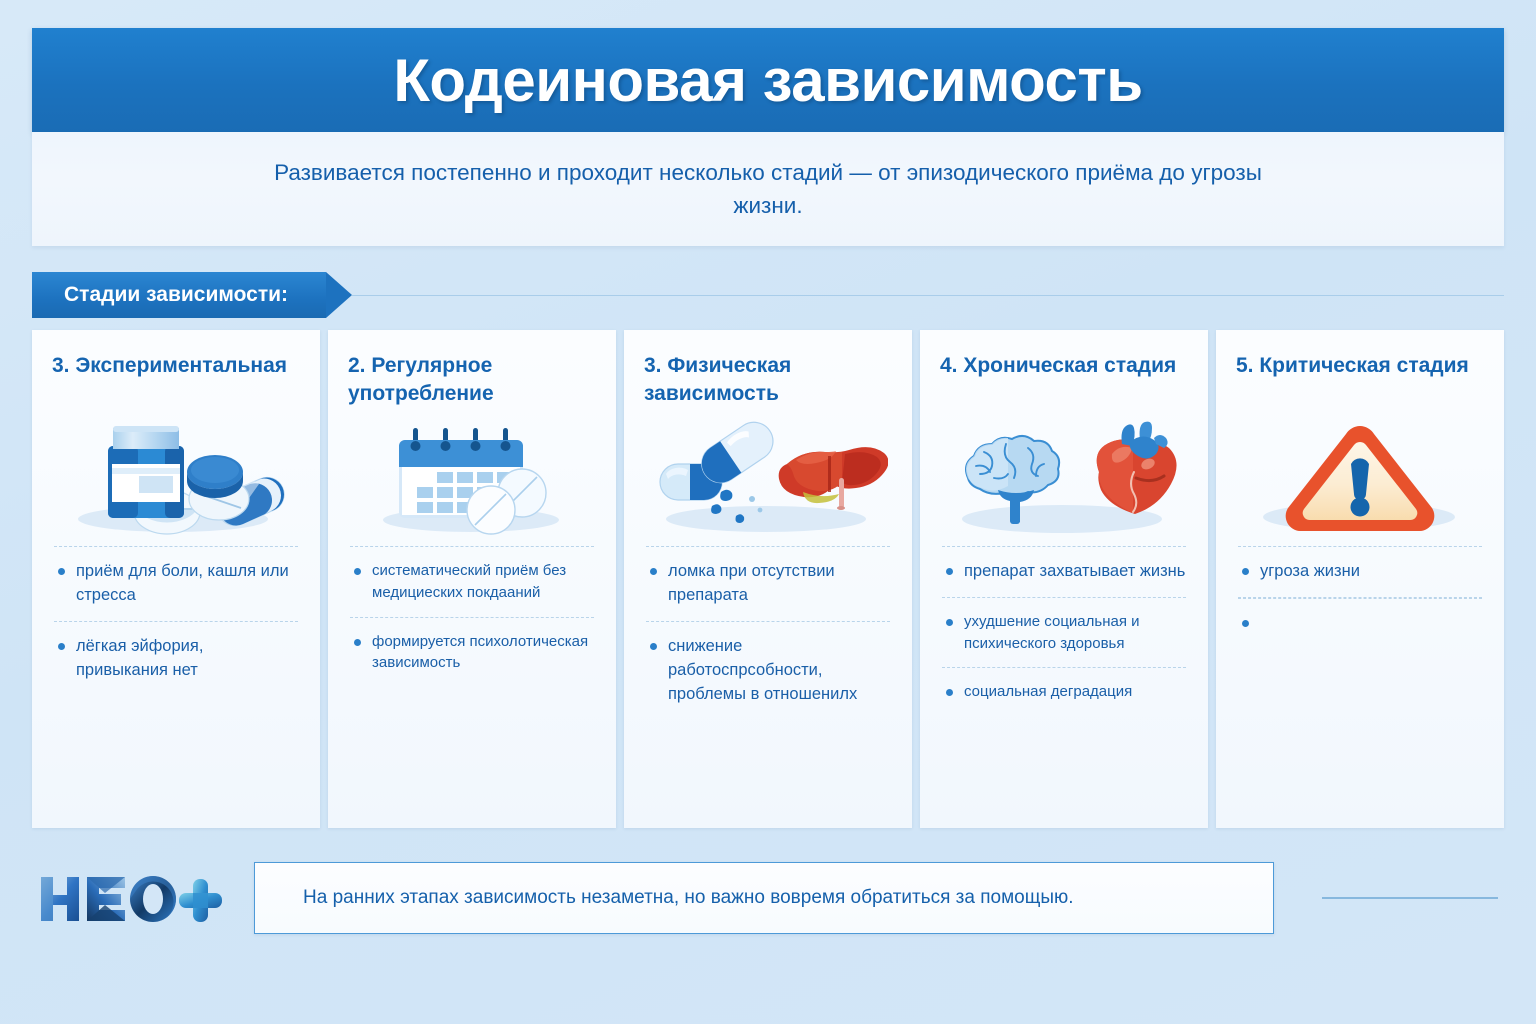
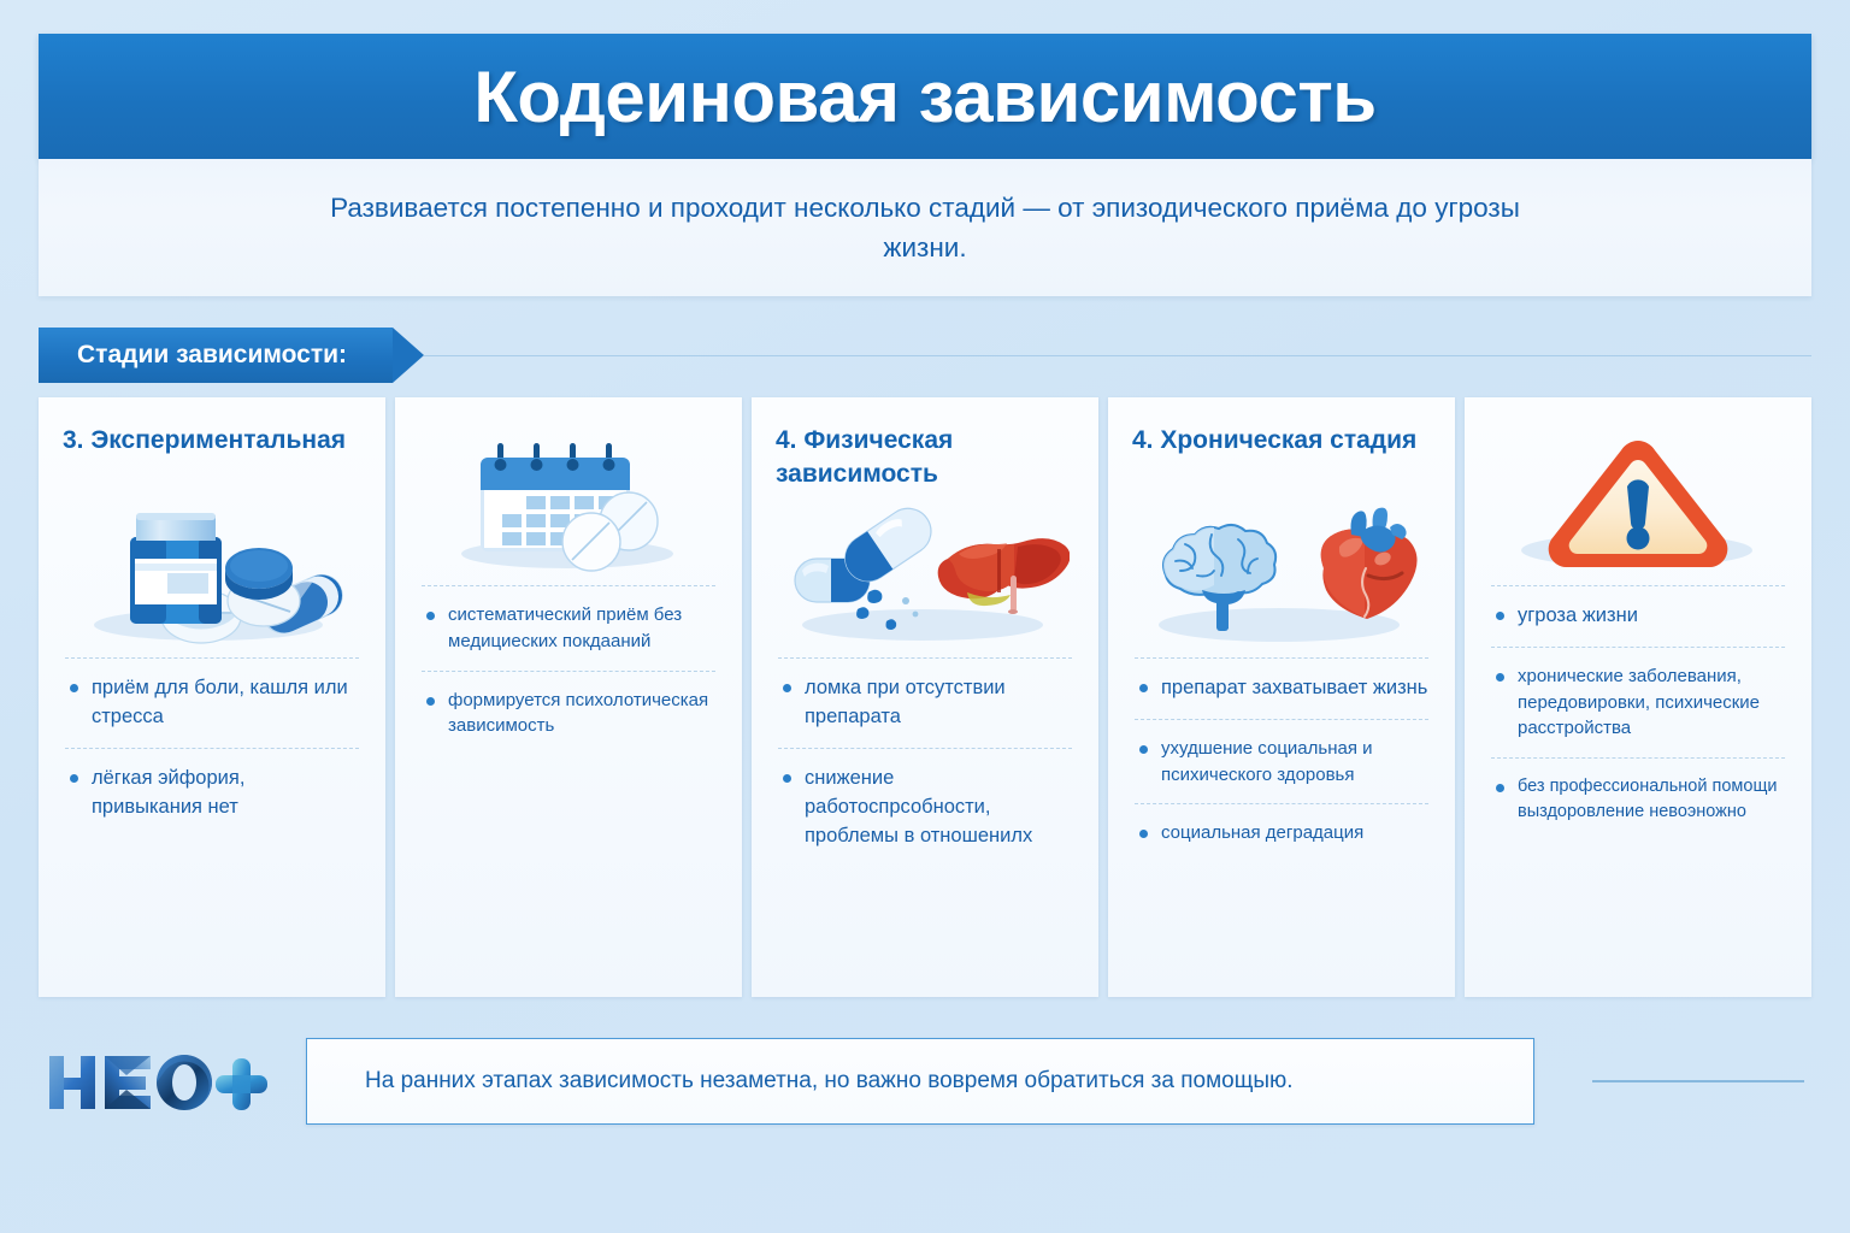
  Кодеиновая зависимость
  Развивается постепенно и проходит несколько стадий — от эпизодического приёма до угрозы жизни.
  Стадии зависимости:
  3. Экспериментальная
  приём для боли, кашля или стресса
  лёгкая эйфория, привыкания нет
- 2. Регулярное употребление
  систематический приём без медициеских покдааний
  формируется психолотическая зависимость
- 3. Физическая зависимость
+ 4. Физическая зависимость
  ломка при отсутствии препарата
  снижение работоспрсобности, проблемы в отношенилх
  4. Хроническая стадия
  препарат захватывает жизнь
  ухудшение социальная и психического здоровья
  социальная деградация
- 5. Критическая стадия
  угроза жизни
+ хронические заболевания, передовировки, психические расстройства
+ без профессиональной помощи выздоровление невоэножно
  На ранних этапах зависимость незаметна, но важно вовремя обратиться за помощыю.
